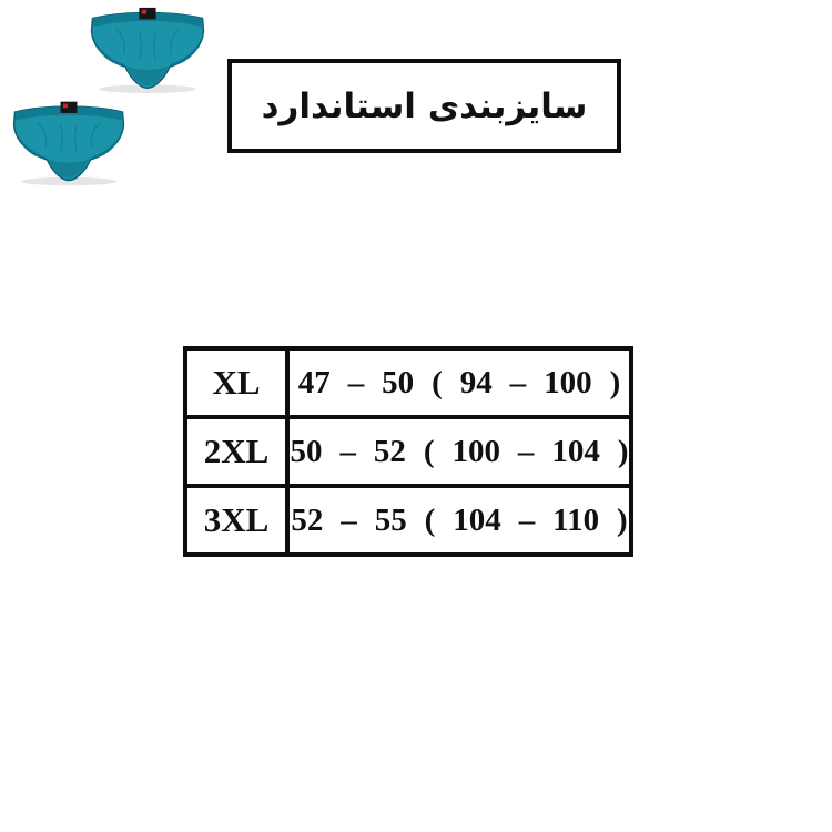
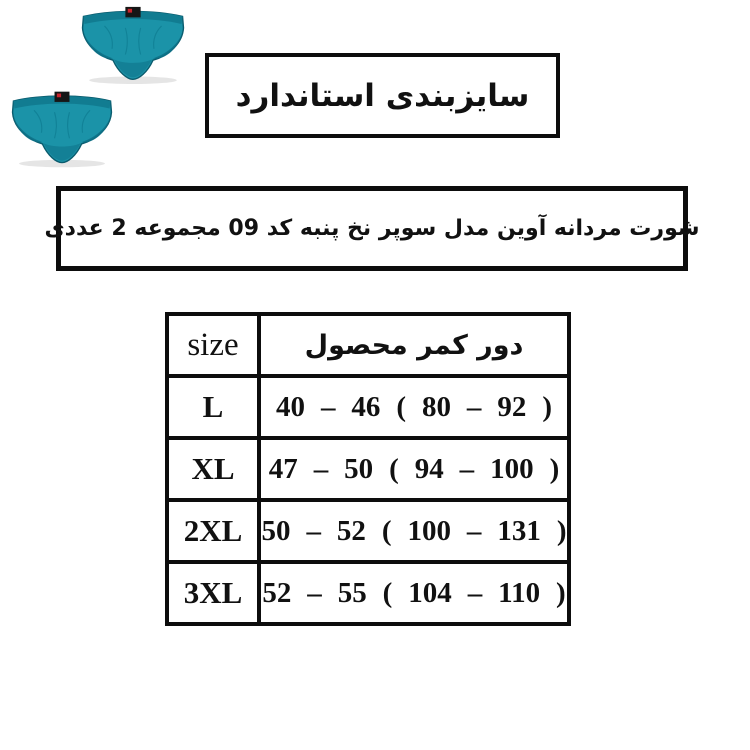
  سایزبندی استاندارد
+ شورت مردانه آوین مدل سوپر نخ پنبه کد 09 مجموعه 2 عددی
+ size	دور کمر محصول
+ L	40 – 46 ( 80 – 92 )
  XL	47 – 50 ( 94 – 100 )
- 2XL	50 – 52 ( 100 – 104 )
+ 2XL	50 – 52 ( 100 – 131 )
  3XL	52 – 55 ( 104 – 110 )
